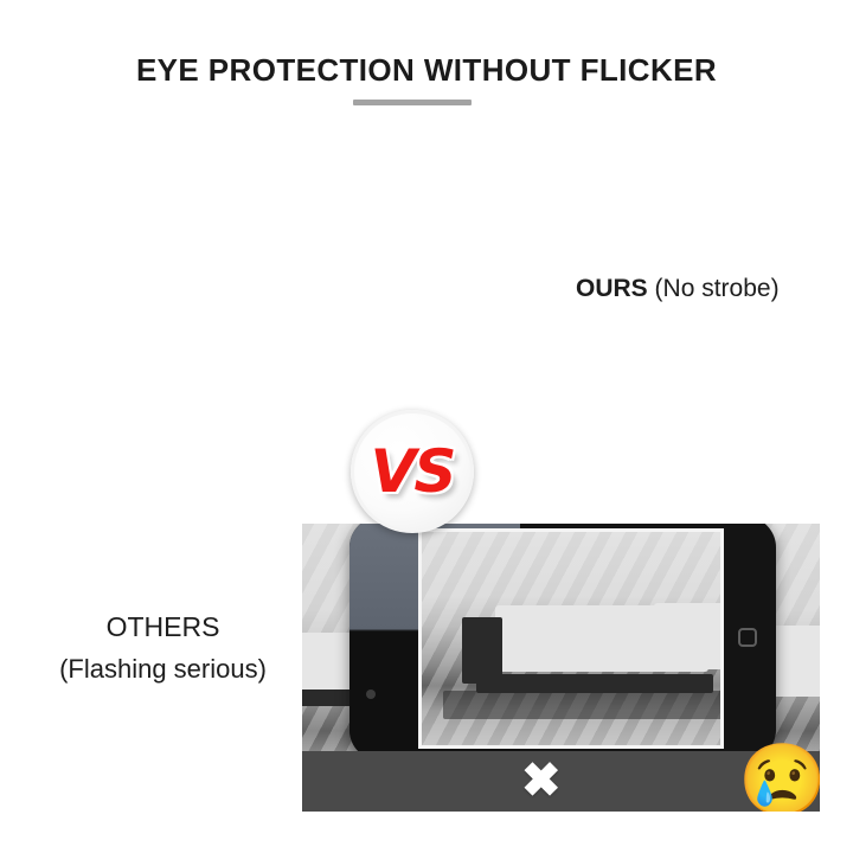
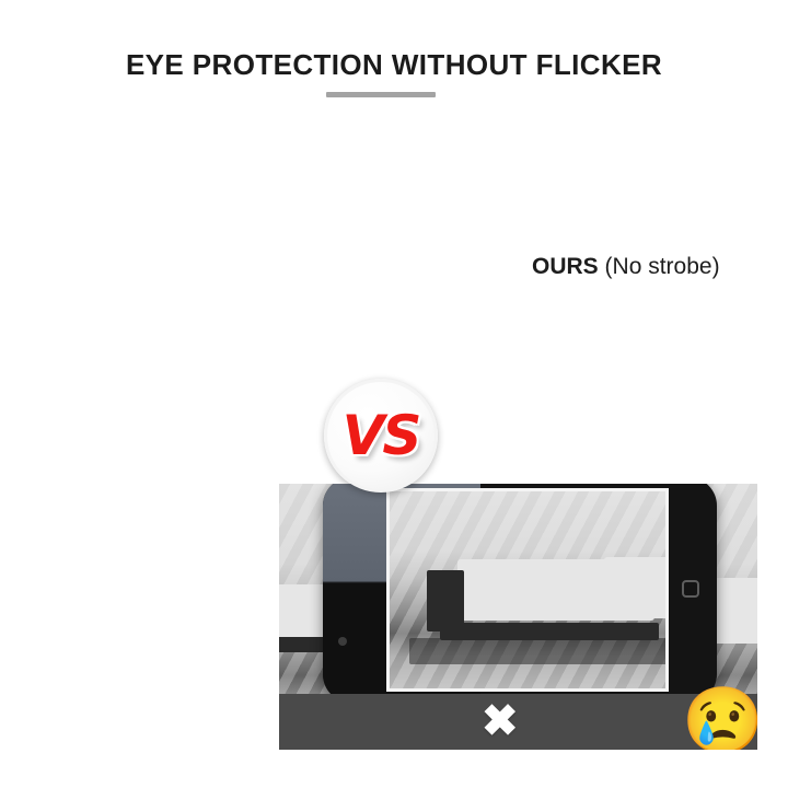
  EYE PROTECTION WITHOUT FLICKER
  ✖
  😢
  VS
  OURS (No strobe)
- OTHERS
- (Flashing serious)
